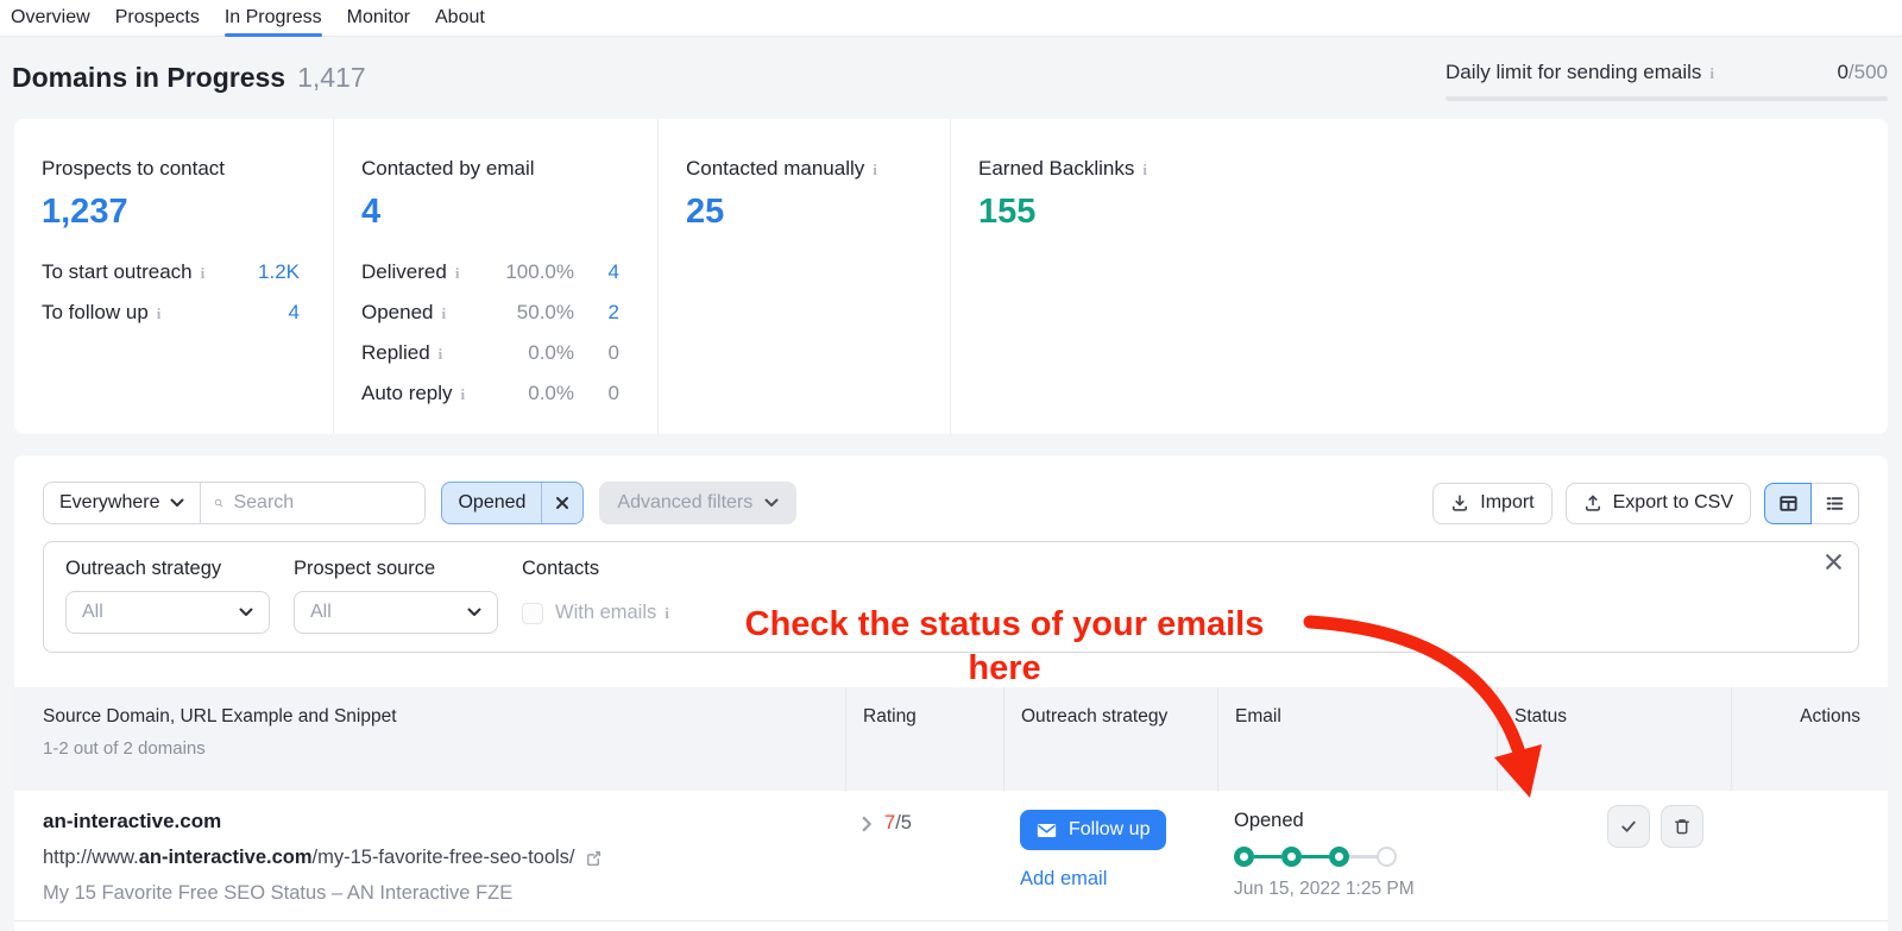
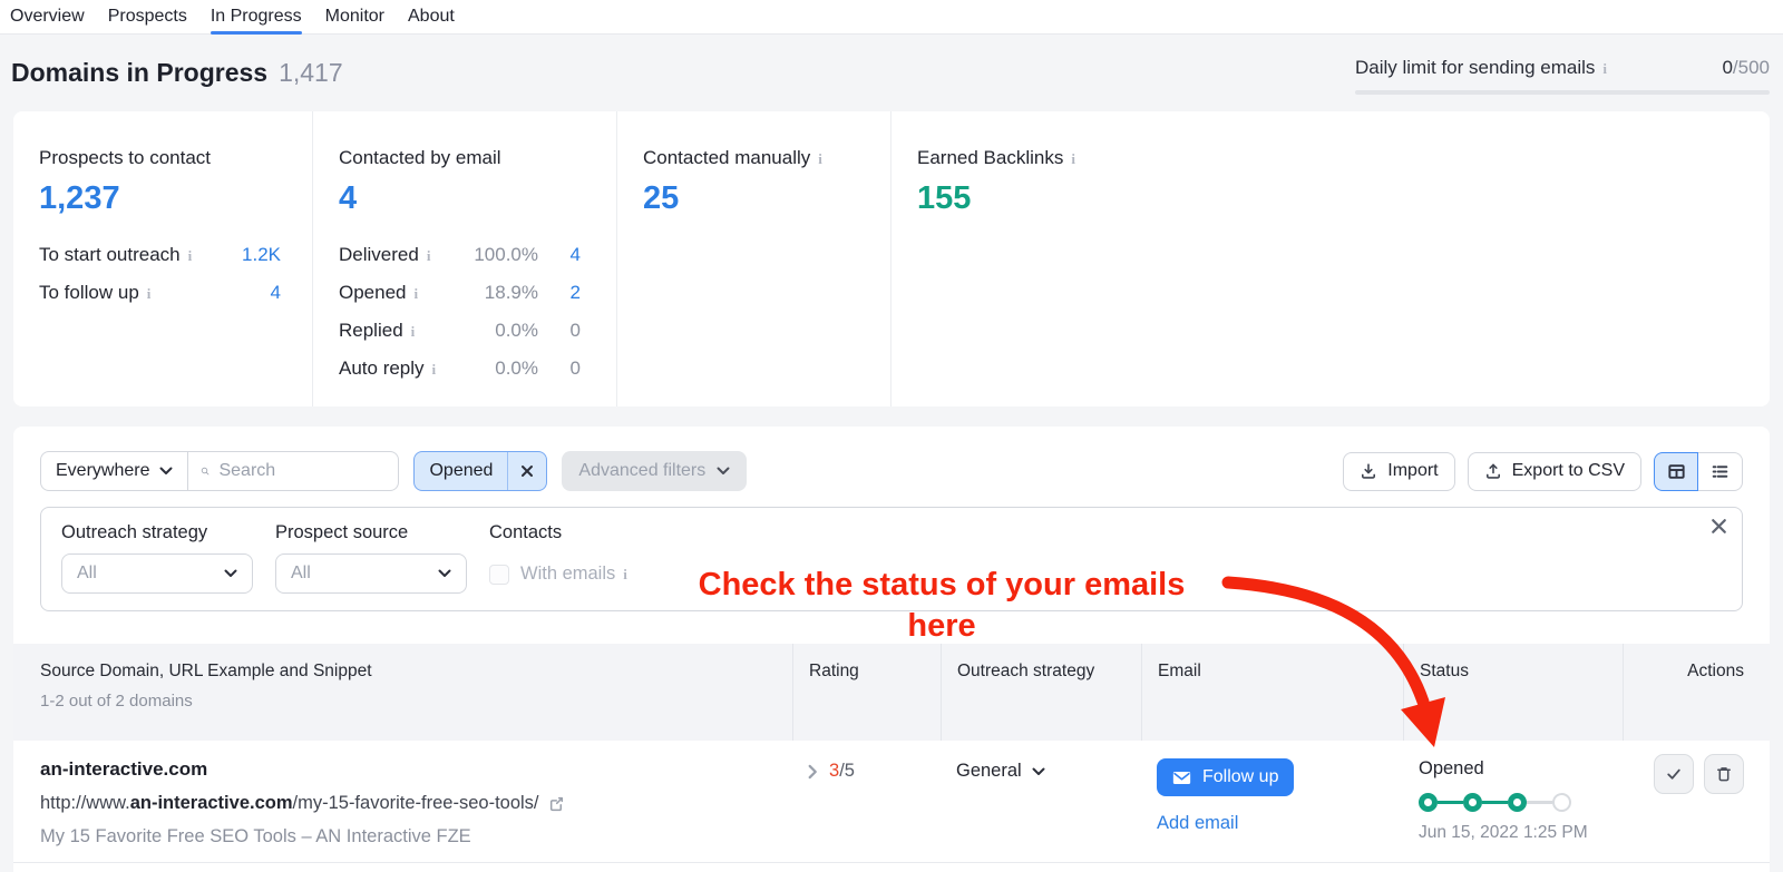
  Overview
  Prospects
  In Progress
  Monitor
  About
  Domains in Progress
  1,417
  Daily limit for sending emails
  i
  0
  /500
  Prospects to contact
  1,237
  To start outreach
  i
  1.2K
  To follow up
  i
  4
  Contacted by email
  4
  Delivered
  i
  100.0%
  4
  Opened
  i
- 50.0%
+ 18.9%
  2
  Replied
  i
  0.0%
  0
  Auto reply
  i
  0.0%
  0
  Contacted manually
  i
  25
  Earned Backlinks
  i
  155
  Everywhere
  Search
  Opened
  Advanced filters
  Import
  Export to CSV
  Outreach strategy
  All
  Prospect source
  All
  Contacts
  With emails
  i
  Source Domain, URL Example and Snippet
  1-2 out of 2 domains
  Rating
  Outreach strategy
  Email
  Status
  Actions
  an-interactive.com
  http://www.an-interactive.com/my-15-favorite-free-seo-tools/
- My 15 Favorite Free SEO Status – AN Interactive FZE
+ My 15 Favorite Free SEO Tools – AN Interactive FZE
- 7/5
+ 3/5
+ General
  Follow up
  Add email
  Opened
  Jun 15, 2022 1:25 PM
  Check the status of your emails
  here
